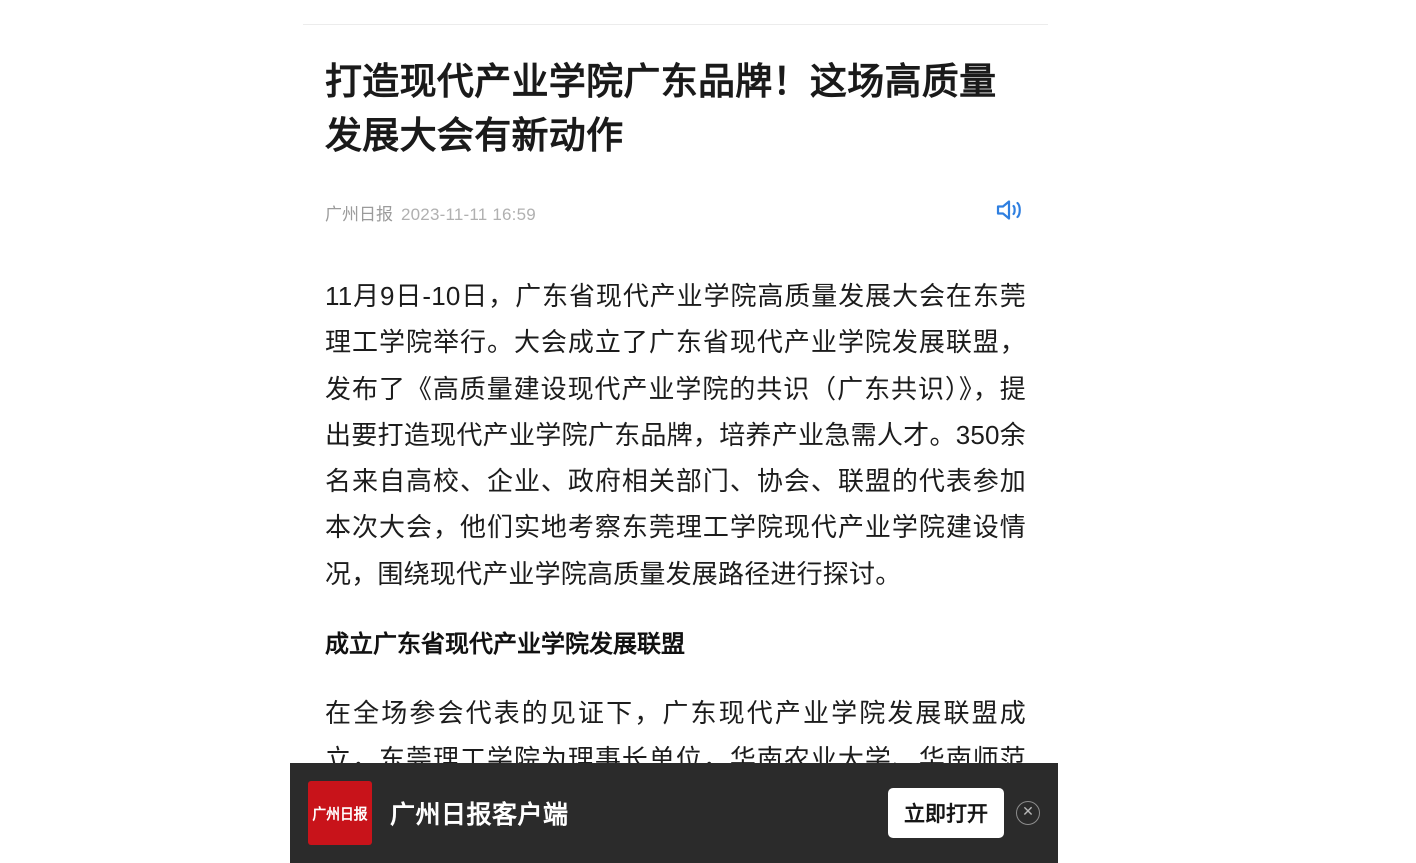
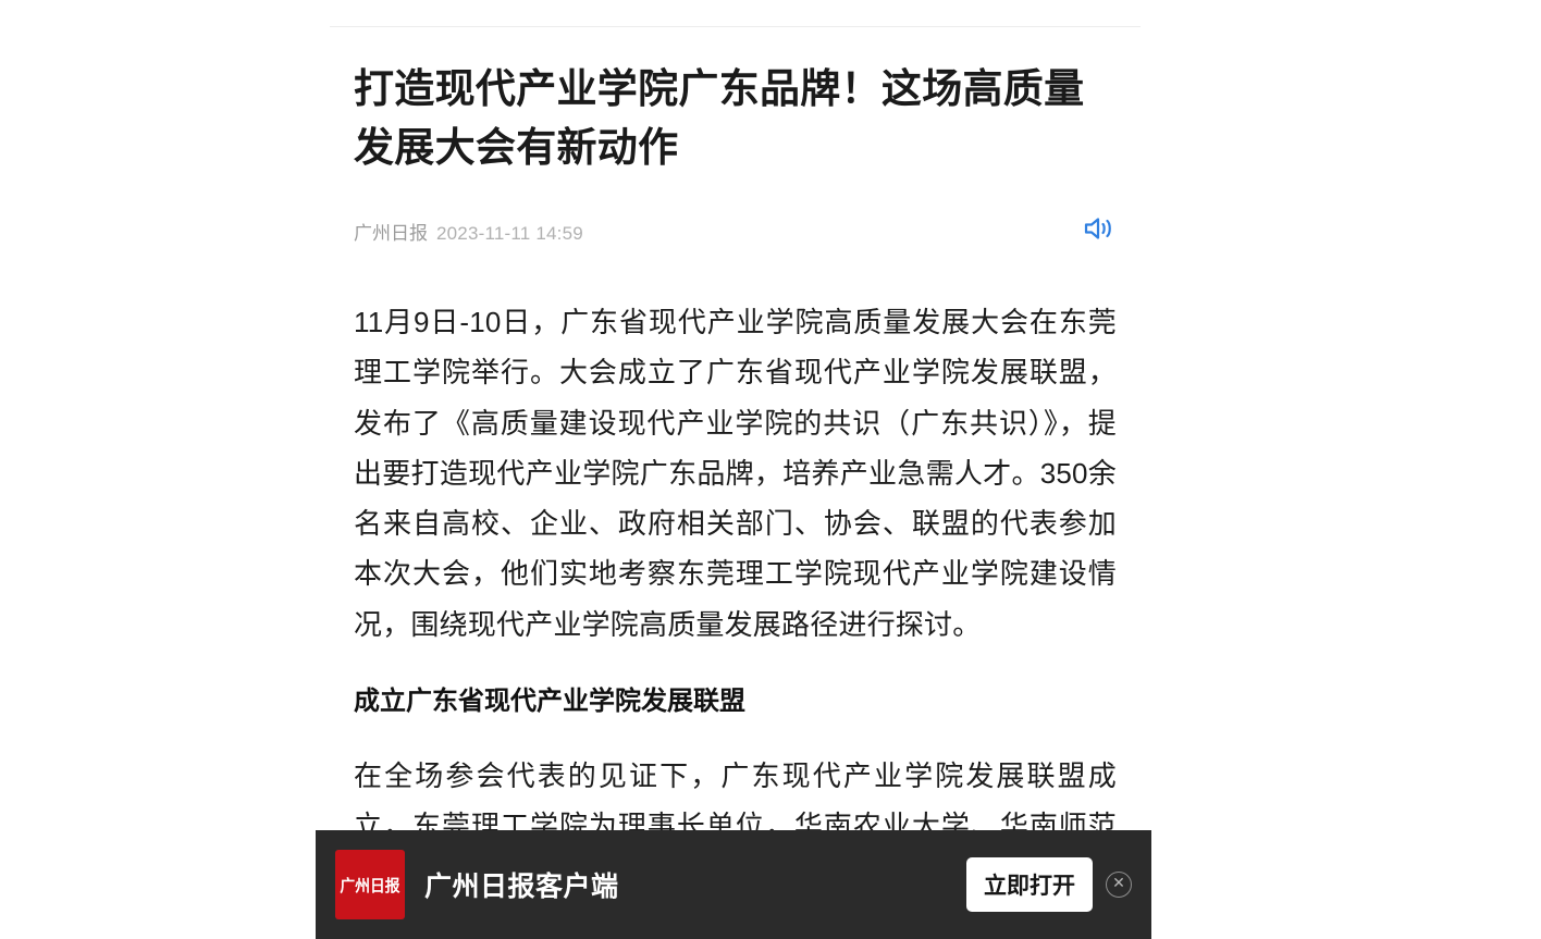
  打造现代产业学院广东品牌！这场高质量发展大会有新动作
  广州日报
- 2023-11-11 16:59
+ 2023-11-11 14:59
  11月9日-10日，广东省现代产业学院高质量发展大会在东莞理工学院举行。大会成立了广东省现代产业学院发展联盟，发布了《高质量建设现代产业学院的共识（广东共识）》，提出要打造现代产业学院广东品牌，培养产业急需人才。350余名来自高校、企业、政府相关部门、协会、联盟的代表参加本次大会，他们实地考察东莞理工学院现代产业学院建设情况，围绕现代产业学院高质量发展路径进行探讨。
  成立广东省现代产业学院发展联盟
  在全场参会代表的见证下，广东现代产业学院发展联盟成立，东莞理工学院为理事长单位，华南农业大学、华南师范
  广州日报
  广州日报客户端
  立即打开
  ✕
